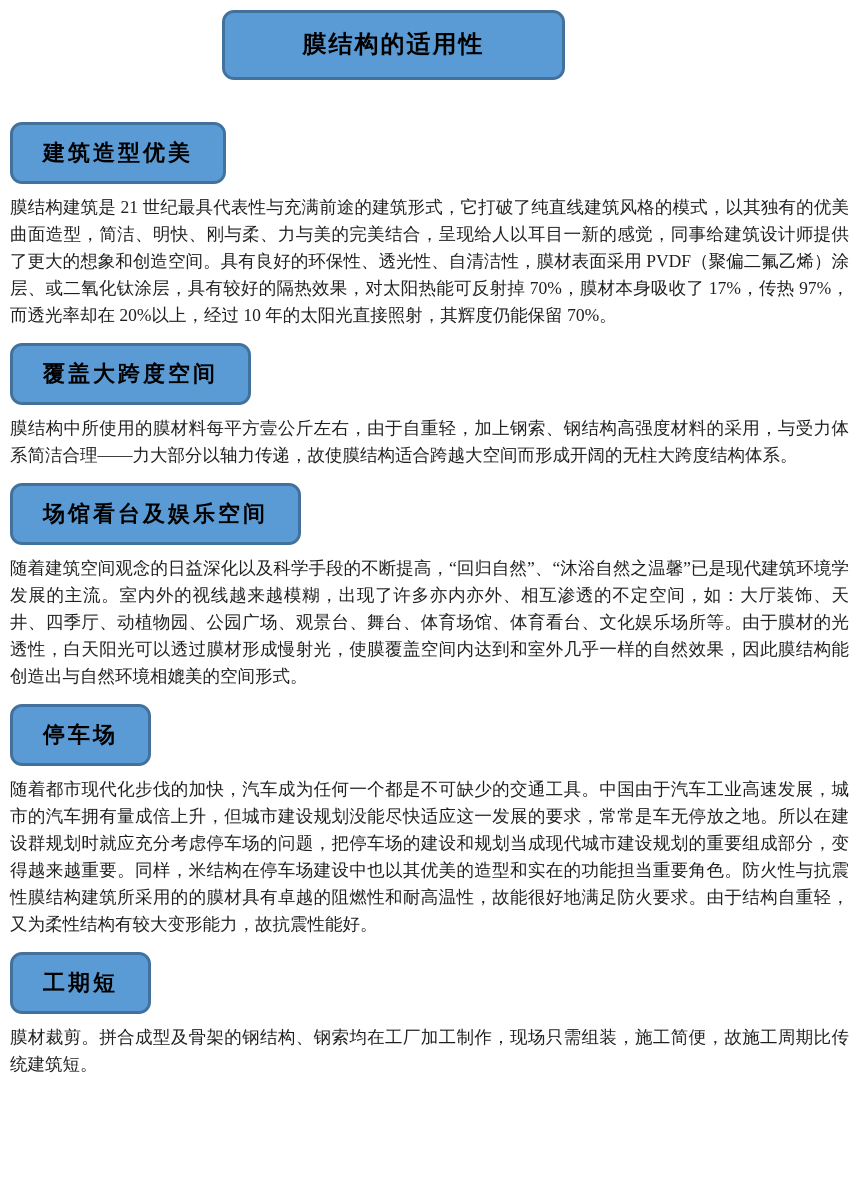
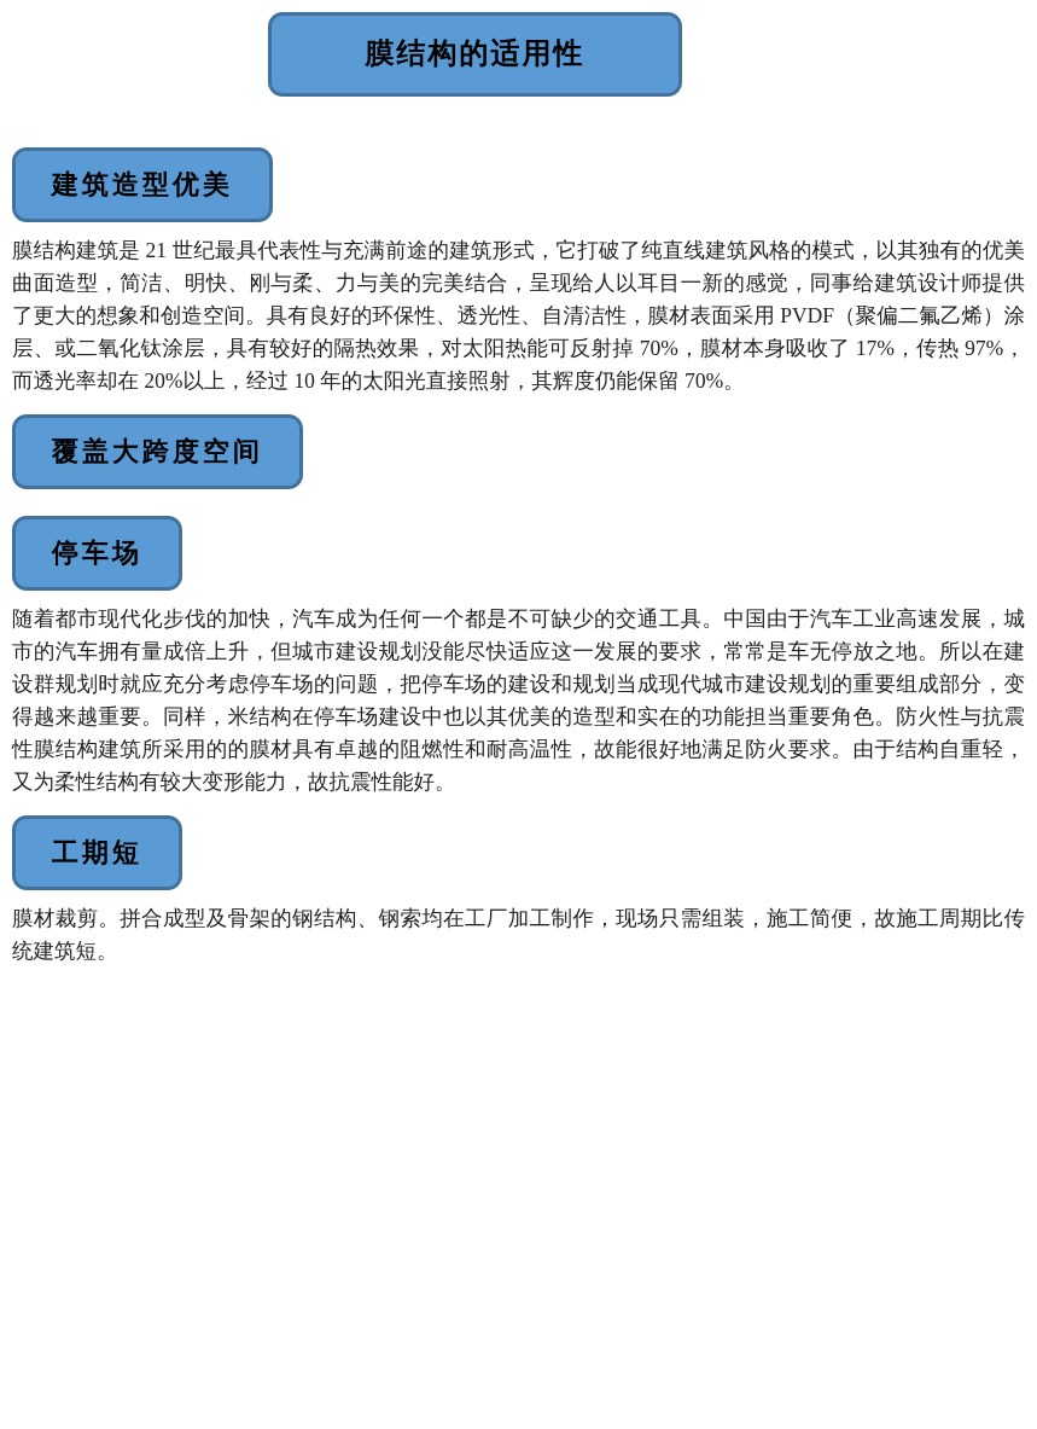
  膜结构的适用性
  建筑造型优美
  膜结构建筑是 21 世纪最具代表性与充满前途的建筑形式，它打破了纯直线建筑风格的模式，以其独有的优美曲面造型，简洁、明快、刚与柔、力与美的完美结合，呈现给人以耳目一新的感觉，同事给建筑设计师提供了更大的想象和创造空间。具有良好的环保性、透光性、自清洁性，膜材表面采用 PVDF（聚偏二氟乙烯）涂层、或二氧化钛涂层，具有较好的隔热效果，对太阳热能可反射掉 70%，膜材本身吸收了 17%，传热 97%，而透光率却在 20%以上，经过 10 年的太阳光直接照射，其辉度仍能保留 70%。
  覆盖大跨度空间
- 膜结构中所使用的膜材料每平方壹公斤左右，由于自重轻，加上钢索、钢结构高强度材料的采用，与受力体系简洁合理——力大部分以轴力传递，故使膜结构适合跨越大空间而形成开阔的无柱大跨度结构体系。
- 场馆看台及娱乐空间
- 随着建筑空间观念的日益深化以及科学手段的不断提高，“回归自然”、“沐浴自然之温馨”已是现代建筑环境学发展的主流。室内外的视线越来越模糊，出现了许多亦内亦外、相互渗透的不定空间，如：大厅装饰、天井、四季厅、动植物园、公园广场、观景台、舞台、体育场馆、体育看台、文化娱乐场所等。由于膜材的光透性，白天阳光可以透过膜材形成慢射光，使膜覆盖空间内达到和室外几乎一样的自然效果，因此膜结构能创造出与自然环境相媲美的空间形式。
  停车场
  随着都市现代化步伐的加快，汽车成为任何一个都是不可缺少的交通工具。中国由于汽车工业高速发展，城市的汽车拥有量成倍上升，但城市建设规划没能尽快适应这一发展的要求，常常是车无停放之地。所以在建设群规划时就应充分考虑停车场的问题，把停车场的建设和规划当成现代城市建设规划的重要组成部分，变得越来越重要。同样，米结构在停车场建设中也以其优美的造型和实在的功能担当重要角色。防火性与抗震性膜结构建筑所采用的的膜材具有卓越的阻燃性和耐高温性，故能很好地满足防火要求。由于结构自重轻，又为柔性结构有较大变形能力，故抗震性能好。
  工期短
  膜材裁剪。拼合成型及骨架的钢结构、钢索均在工厂加工制作，现场只需组装，施工简便，故施工周期比传统建筑短。
